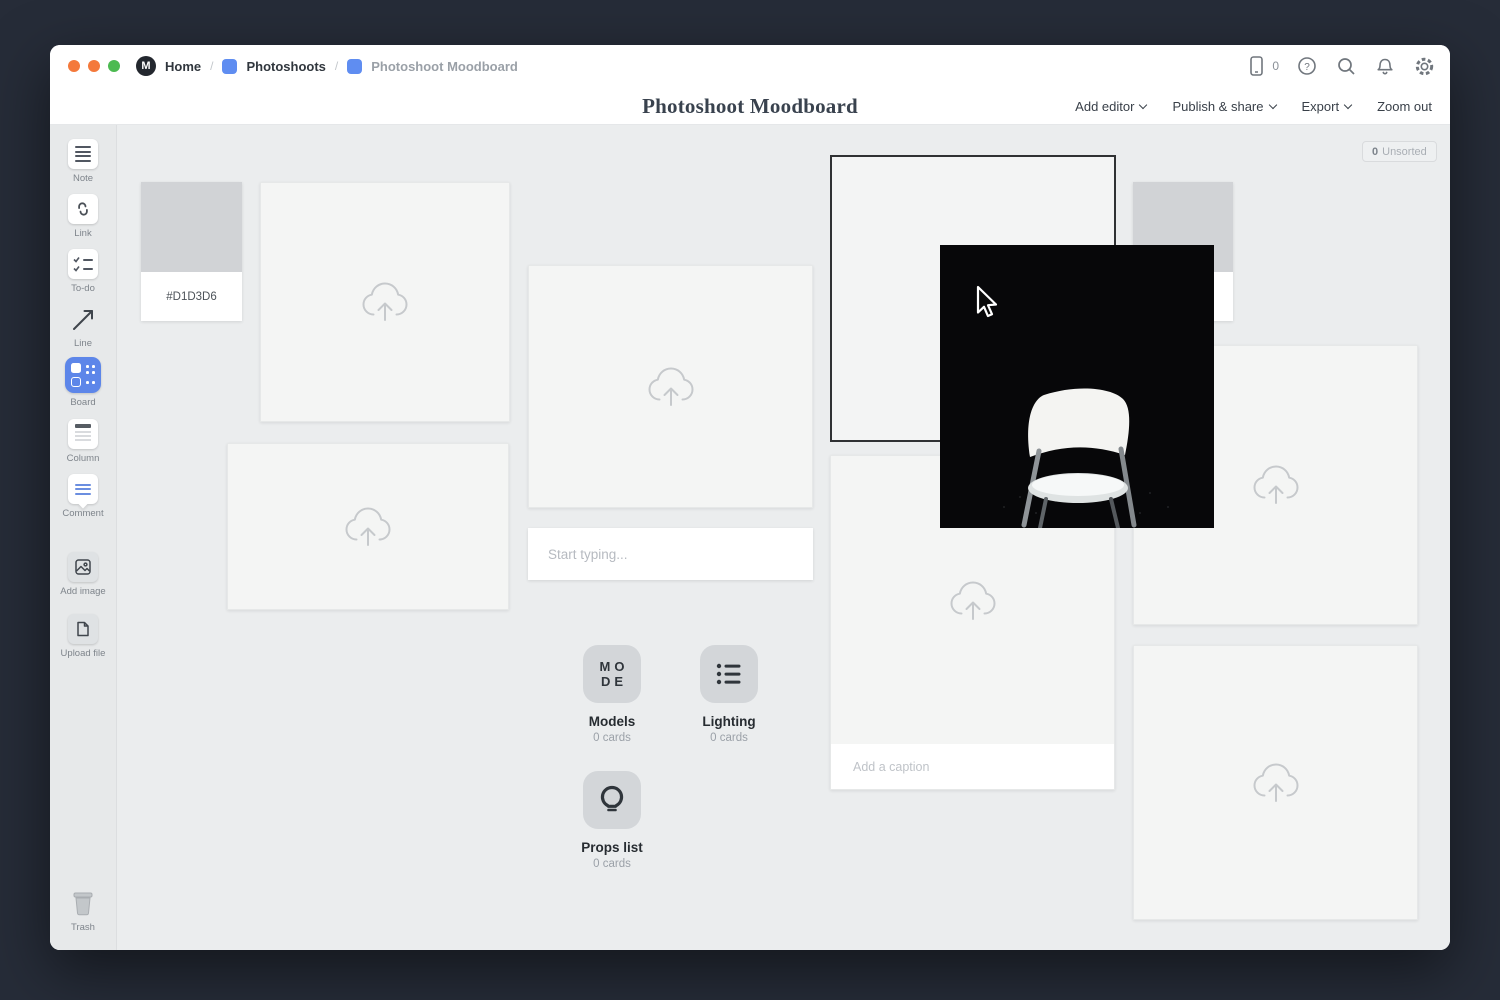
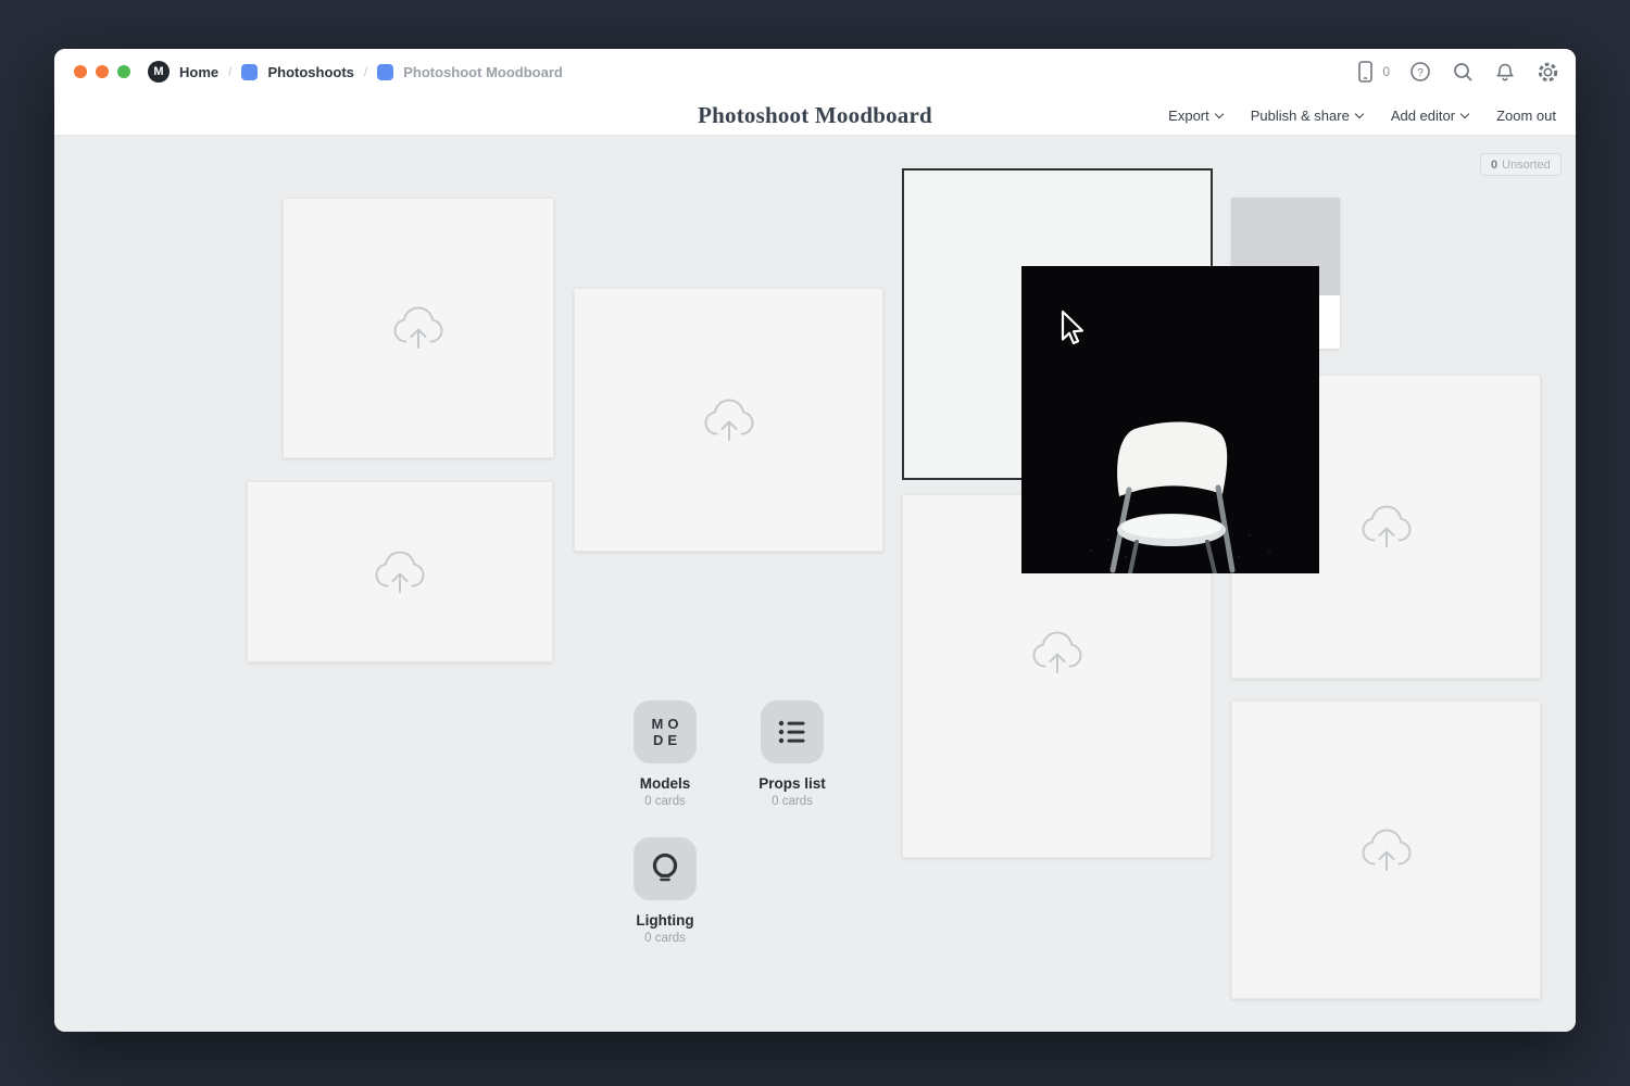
  M
  Home
  /
  Photoshoots
  /
  Photoshoot Moodboard
  0
  ?
  Photoshoot Moodboard
- Add editor
+ Export
  Publish & share
- Export
+ Add editor
  Zoom out
- Note
- Link
- To-do
- Line
- Board
- Column
- Comment
- Add image
- Upload file
- Trash
  0
  Unsorted
- #D1D3D6
- Start typing...
- Add a caption
  MO
  DE
  Models
  0 cards
- Lighting
+ Props list
  0 cards
- Props list
+ Lighting
  0 cards
